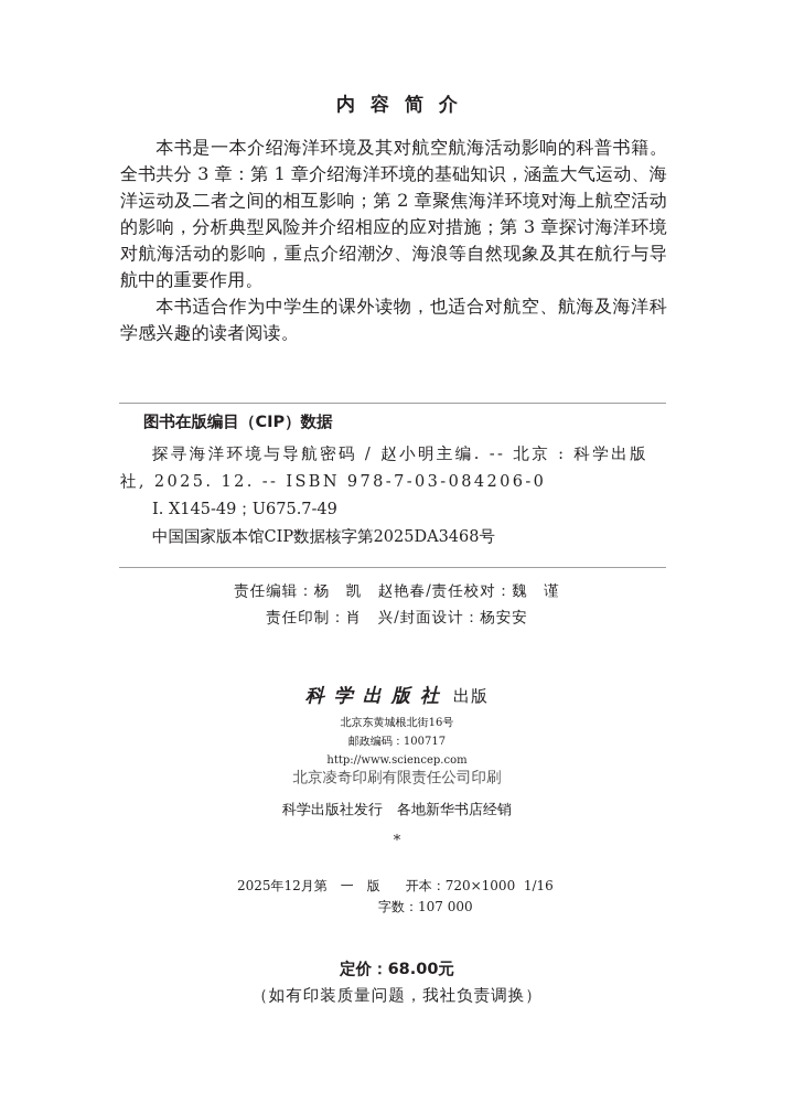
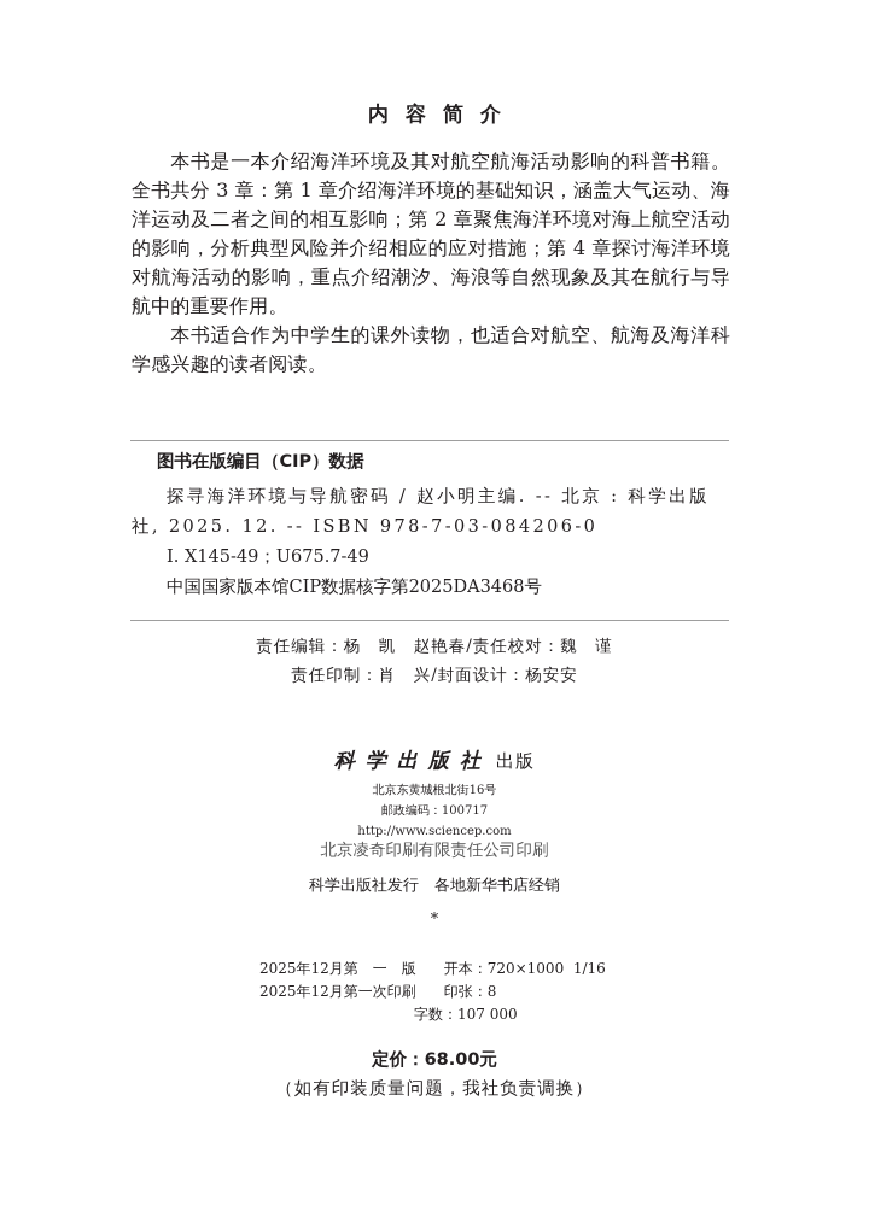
  内容简介
- 本书是一本介绍海洋环境及其对航空航海活动影响的科普书籍。全书共分 3 章：第 1 章介绍海洋环境的基础知识，涵盖大气运动、海洋运动及二者之间的相互影响；第 2 章聚焦海洋环境对海上航空活动的影响，分析典型风险并介绍相应的应对措施；第 3 章探讨海洋环境对航海活动的影响，重点介绍潮汐、海浪等自然现象及其在航行与导航中的重要作用。
+ 本书是一本介绍海洋环境及其对航空航海活动影响的科普书籍。全书共分 3 章：第 1 章介绍海洋环境的基础知识，涵盖大气运动、海洋运动及二者之间的相互影响；第 2 章聚焦海洋环境对海上航空活动的影响，分析典型风险并介绍相应的应对措施；第 4 章探讨海洋环境对航海活动的影响，重点介绍潮汐、海浪等自然现象及其在航行与导航中的重要作用。
  本书适合作为中学生的课外读物，也适合对航空、航海及海洋科学感兴趣的读者阅读。
  图书在版编目（CIP）数据
  探寻海洋环境与导航密码 / 赵小明主编. -- 北京 : 科学出版社, 2025. 12. -- ISBN 978-7-03-084206-0
  Ⅰ. X145-49；U675.7-49
  中国国家版本馆CIP数据核字第2025DA3468号
  责任编辑：杨 凯 赵艳春/责任校对：魏 谨
  责任印制：肖 兴/封面设计：杨安安
  科学出版社 出版
  北京东黄城根北街16号
  邮政编码：100717
  http://www.sciencep.com
  北京凌奇印刷有限责任公司印刷
  科学出版社发行 各地新华书店经销
  *
  2025年12月第 一 版 开本：720×1000 1/16
+ 2025年12月第一次印刷 印张：8
  字数：107 000
  定价：68.00元
  （如有印装质量问题，我社负责调换）
